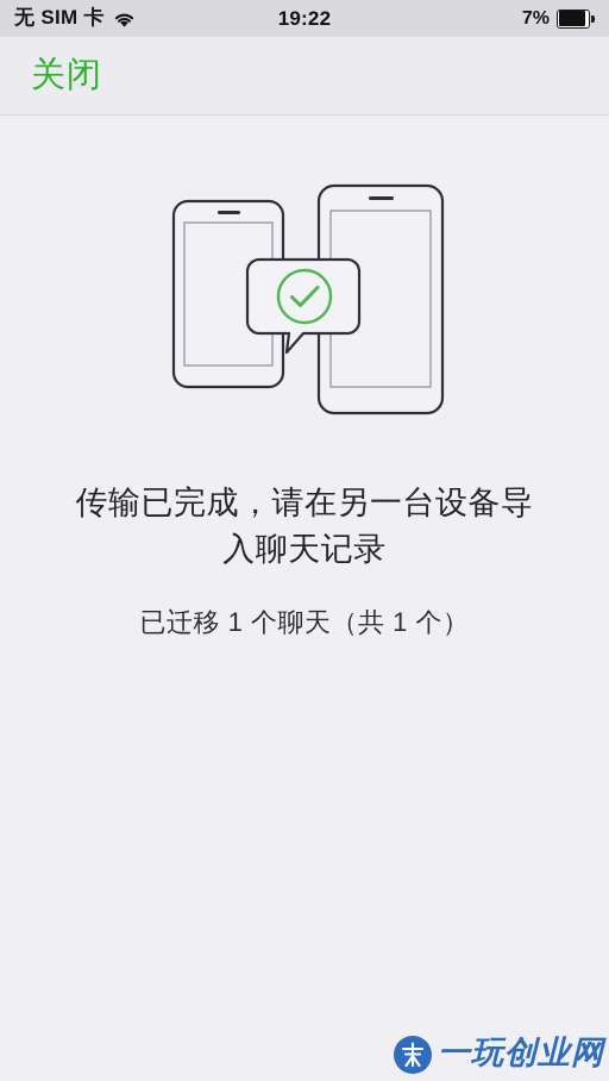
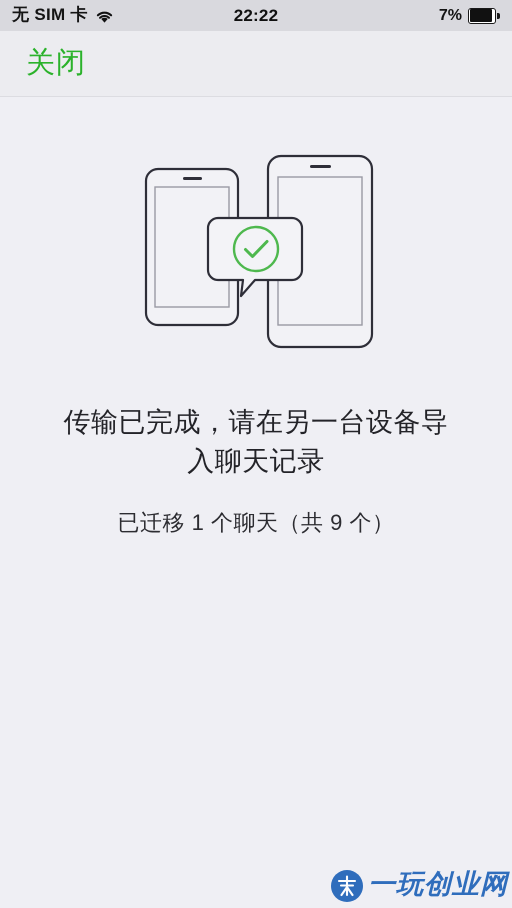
  无 SIM 卡
- 19:22
+ 22:22
  7%
  关闭
  传输已完成，请在另一台设备导入聊天记录
- 已迁移 1 个聊天（共 1 个）
+ 已迁移 1 个聊天（共 9 个）
  一玩创业网
